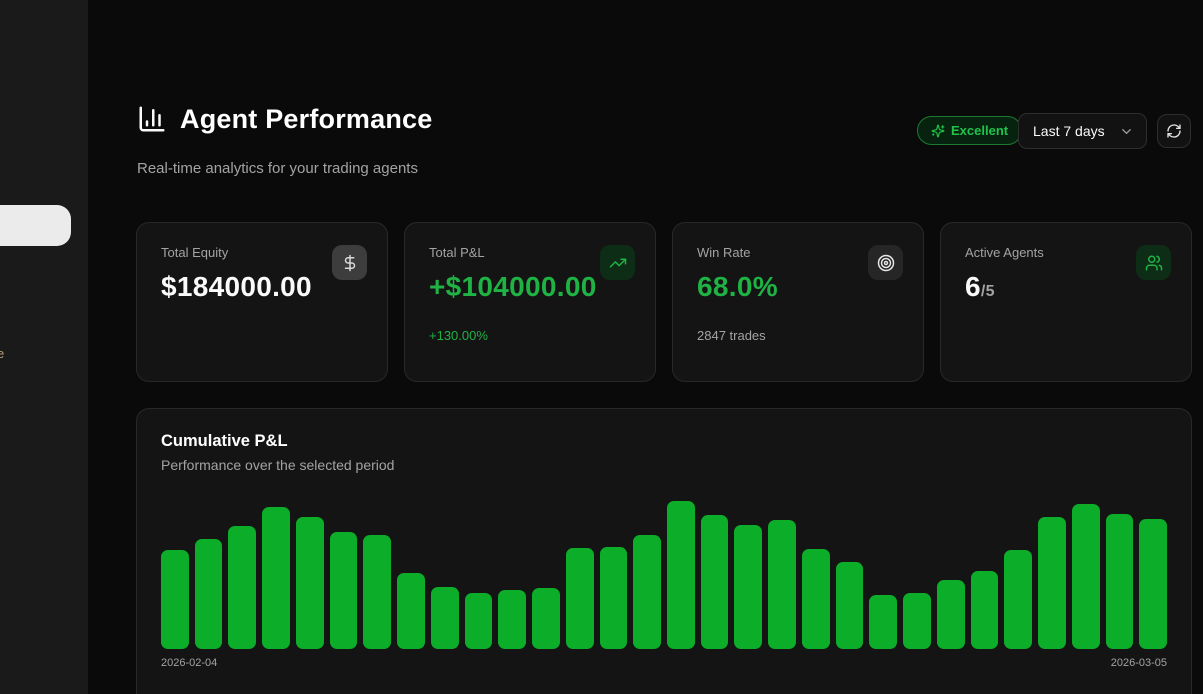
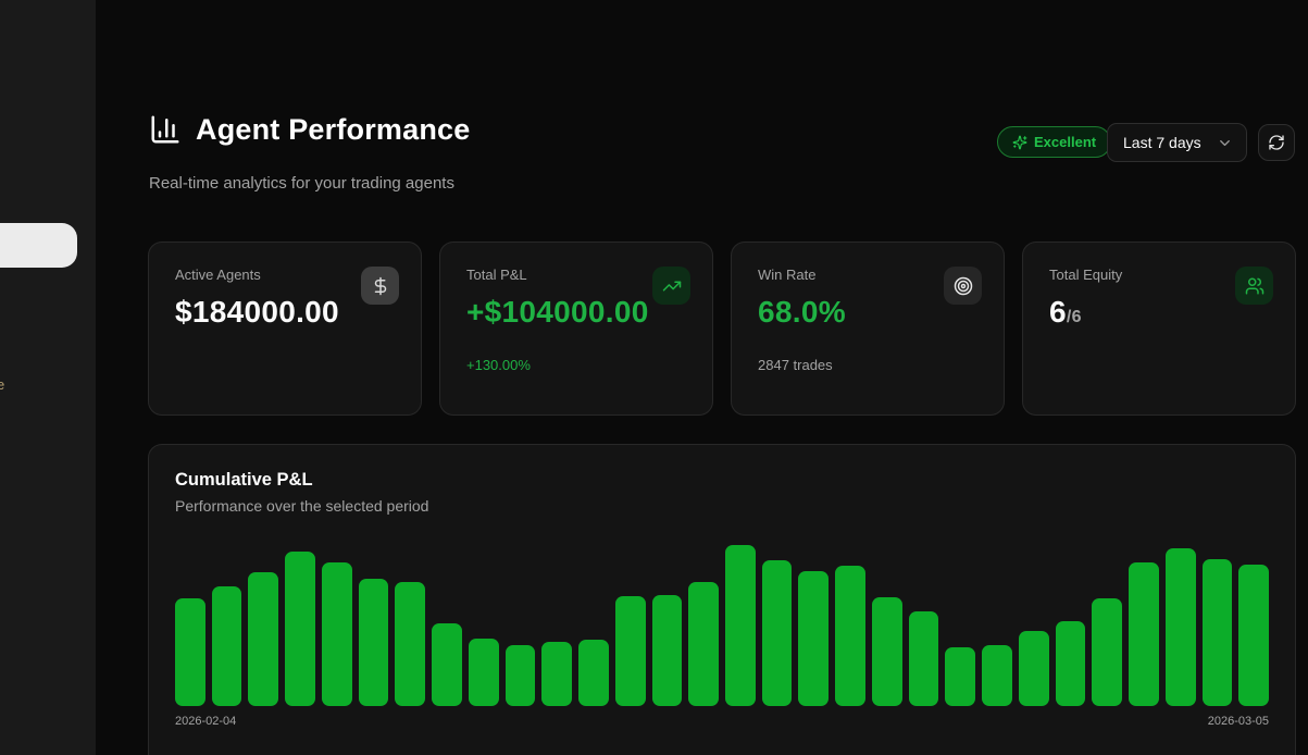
  e
  Agent Performance
  Real-time analytics for your trading agents
  Excellent
  Last 7 days
- Total Equity
+ Active Agents
  $184000.00
  Total P&L
  +$104000.00
  +130.00%
  Win Rate
  68.0%
  2847 trades
- Active Agents
+ Total Equity
- 6/5
+ 6/6
  Cumulative P&L
  Performance over the selected period
  2026-02-04
  2026-03-05
